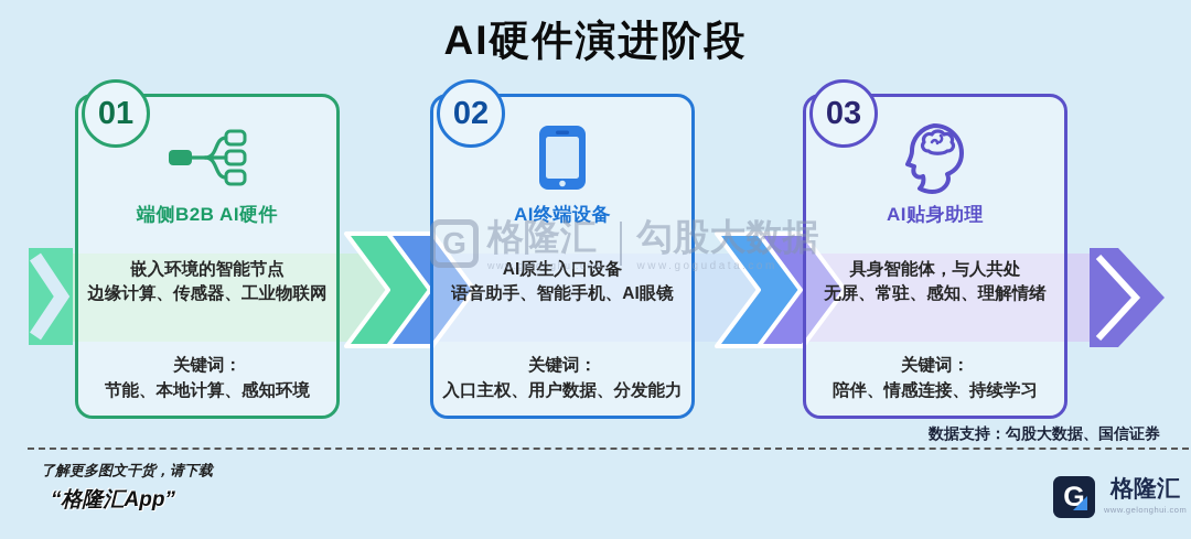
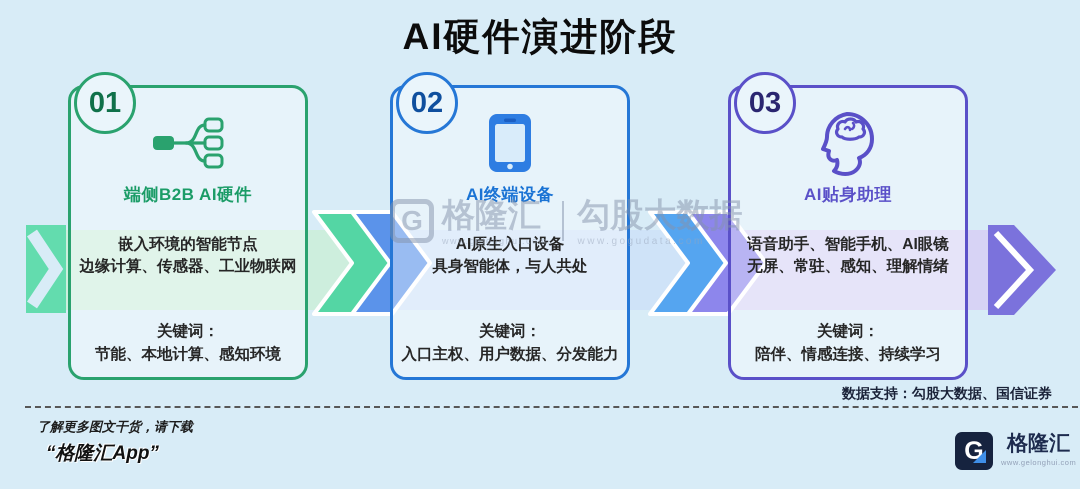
  AI硬件演进阶段
  01
  端侧B2B AI硬件
  嵌入环境的智能节点
  边缘计算、传感器、工业物联网
  关键词：
  节能、本地计算、感知环境
  02
  AI终端设备
  AI原生入口设备
- 语音助手、智能手机、AI眼镜
+ 具身智能体，与人共处
  关键词：
  入口主权、用户数据、分发能力
  03
  AI贴身助理
- 具身智能体，与人共处
+ 语音助手、智能手机、AI眼镜
  无屏、常驻、感知、理解情绪
  关键词：
  陪伴、情感连接、持续学习
  G
  格隆汇
  www.gelonghui.com
  勾股大数据
  www.gogudata.com
  数据支持：勾股大数据、国信证券
  了解更多图文干货，请下载
  “格隆汇App”
  G
  格隆汇
  www.gelonghui.com
